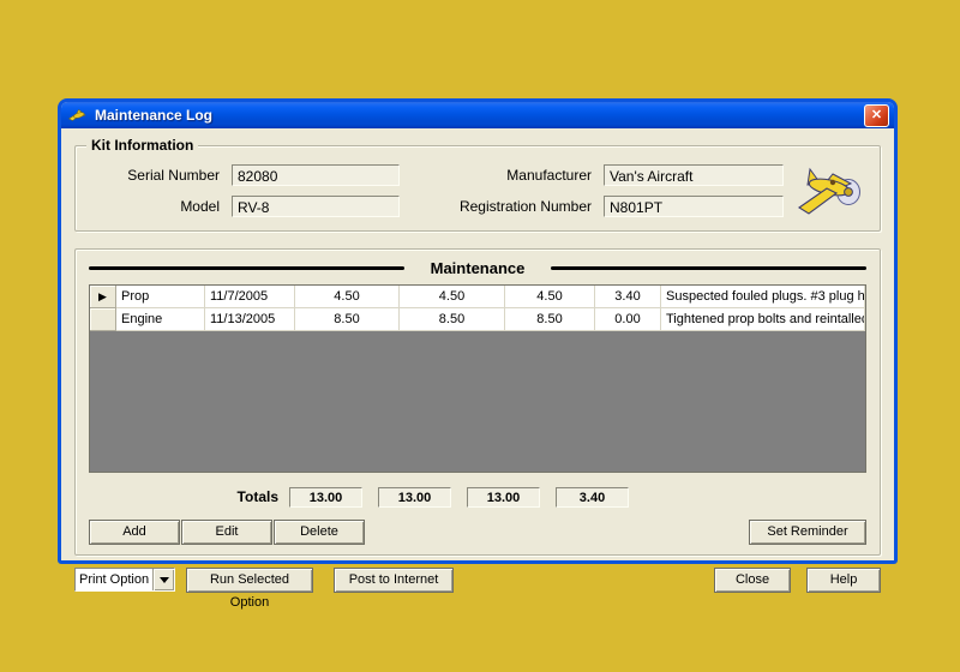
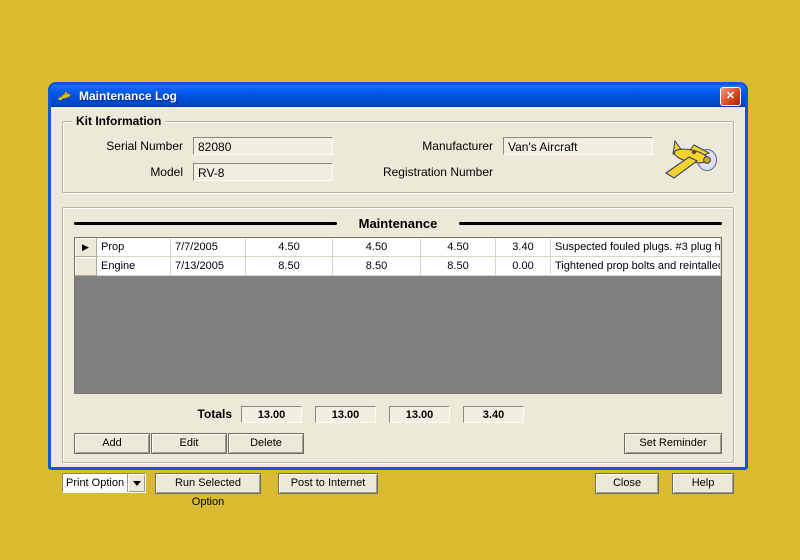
  Maintenance Log
  ✕
  Kit Information
  Serial Number
  82080
  Manufacturer
  Van's Aircraft
  Model
  RV-8
  Registration Number
- N801PT
  Maintenance
  ▶
  Prop
- 11/7/2005
+ 7/7/2005
  4.50
  4.50
  4.50
  3.40
  Engine
- 11/13/2005
+ 7/13/2005
  8.50
  8.50
  8.50
  0.00
  Tightened prop bolts and reintalled
  Totals
  13.00
  13.00
  13.00
  3.40
  Add
  Edit
  Delete
  Set Reminder
  Print Option
  Run Selected Option
  Post to Internet
  Close
  Help
